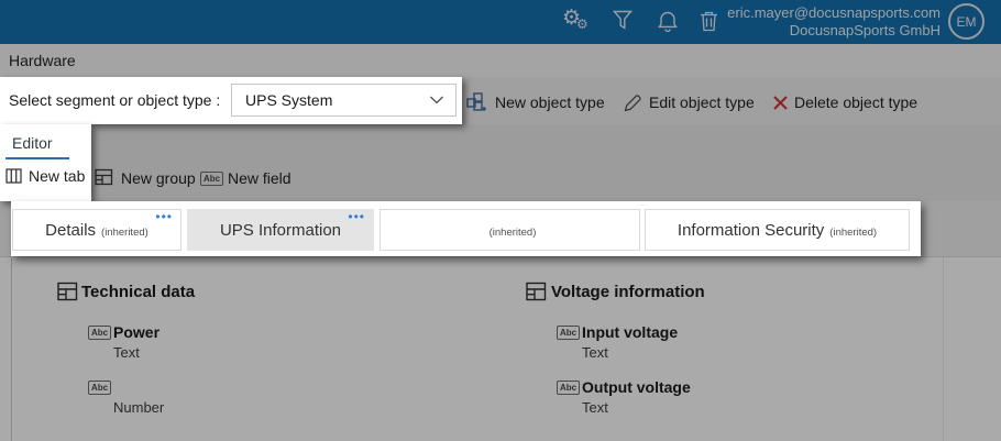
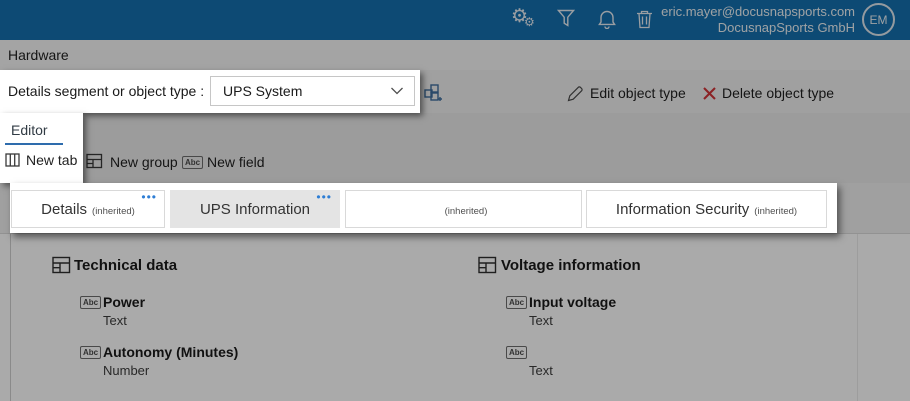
  ⚙
  ⚙
  eric.mayer@docusnapsports.com
  DocusnapSports GmbH
  EM
  Hardware
- New object type
  Edit object type
  Delete object type
  New group
  Abc
  New field
  Technical data
  Abc
  Power
  Text
  Abc
+ Autonomy (Minutes)
  Number
  Voltage information
  Abc
  Input voltage
  Text
  Abc
- Output voltage
  Text
- Select segment or object type :
+ Details segment or object type :
  UPS System
  Editor
  New tab
  Details
  (inherited)
  •••
  UPS Information
  •••
  (inherited)
  Information Security
  (inherited)
